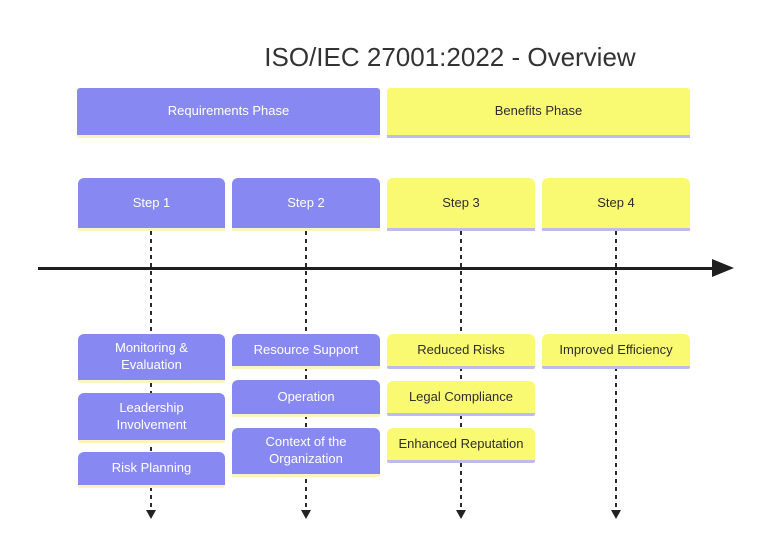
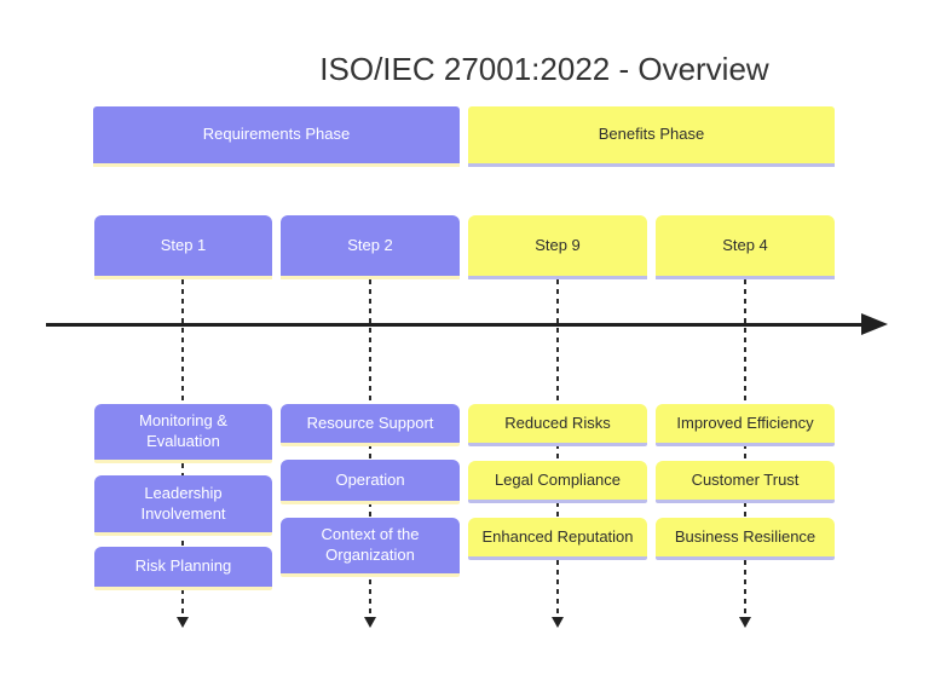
  ISO/IEC 27001:2022 - Overview
  Requirements Phase
  Benefits Phase
  Step 1
  Step 2
- Step 3
+ Step 9
  Step 4
  Monitoring & Evaluation
  Leadership Involvement
  Risk Planning
  Resource Support
  Operation
  Context of the Organization
  Reduced Risks
  Legal Compliance
  Enhanced Reputation
  Improved Efficiency
+ Customer Trust
+ Business Resilience
